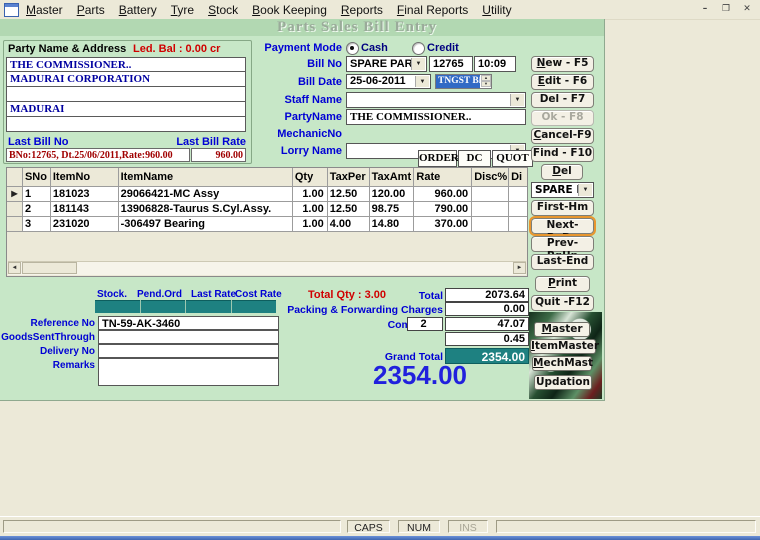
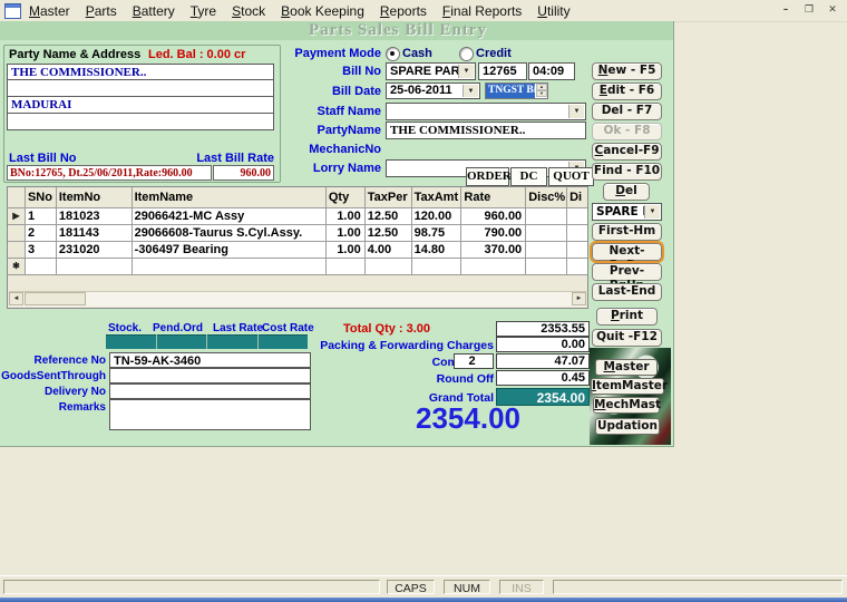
  Master
  Parts
  Battery
  Tyre
  Stock
  Book Keeping
  Reports
  Final Reports
  Utility
  –
  ❐
  ✕
  Parts Sales Bill Entry
  Party Name & Address
  Led. Bal : 0.00 cr
  THE COMMISSIONER..
- MADURAI CORPORATION
  MADURAI
  Last Bill No
  Last Bill Rate
  BNo:12765, Dt.25/06/2011,Rate:960.00
  960.00
  Payment Mode
  Cash
  Credit
  Bill No
  SPARE PAR
  12765
- 10:09
+ 04:09
  Bill Date
  25-06-2011
  Staff Name
  PartyName
  THE COMMISSIONER..
  MechanicNo
  Lorry Name
  ORDER
  DC
  QUOT
  SNo
  ItemNo
  ItemName
  Qty
  TaxPer
  TaxAmt
  Rate
  Disc%
  Di
  ▶
  1
  181023
  29066421-MC Assy
  1.00
  12.50
  120.00
  960.00
  2
  181143
- 13906828-Taurus S.Cyl.Assy.
+ 29066608-Taurus S.Cyl.Assy.
  1.00
  12.50
  98.75
  790.00
  3
  231020
  -306497 Bearing
  1.00
  4.00
  14.80
  370.00
+ ✱
  Stock.
  Pend.Ord
  Last Rate
  Cost Rate
  Reference No
  TN-59-AK-3460
  GoodsSentThrough
  Delivery No
  Remarks
  Total Qty : 3.00
- Total
- 2073.64
+ 2353.55
  Packing & Forwarding Charges
  0.00
  2
  47.07
+ Round Off
  0.45
  Grand Total
  2354.00
  2354.00
  New - F5
  Edit - F6
  Del - F7
  Ok - F8
  Cancel-F9
  Find - F10
  Del
  SPARE
  First-Hm
  Last-End
  Print
  Quit -F12
  Master
  ItemMaster
  MechMast
  Updation
  CAPS
  NUM
  INS
